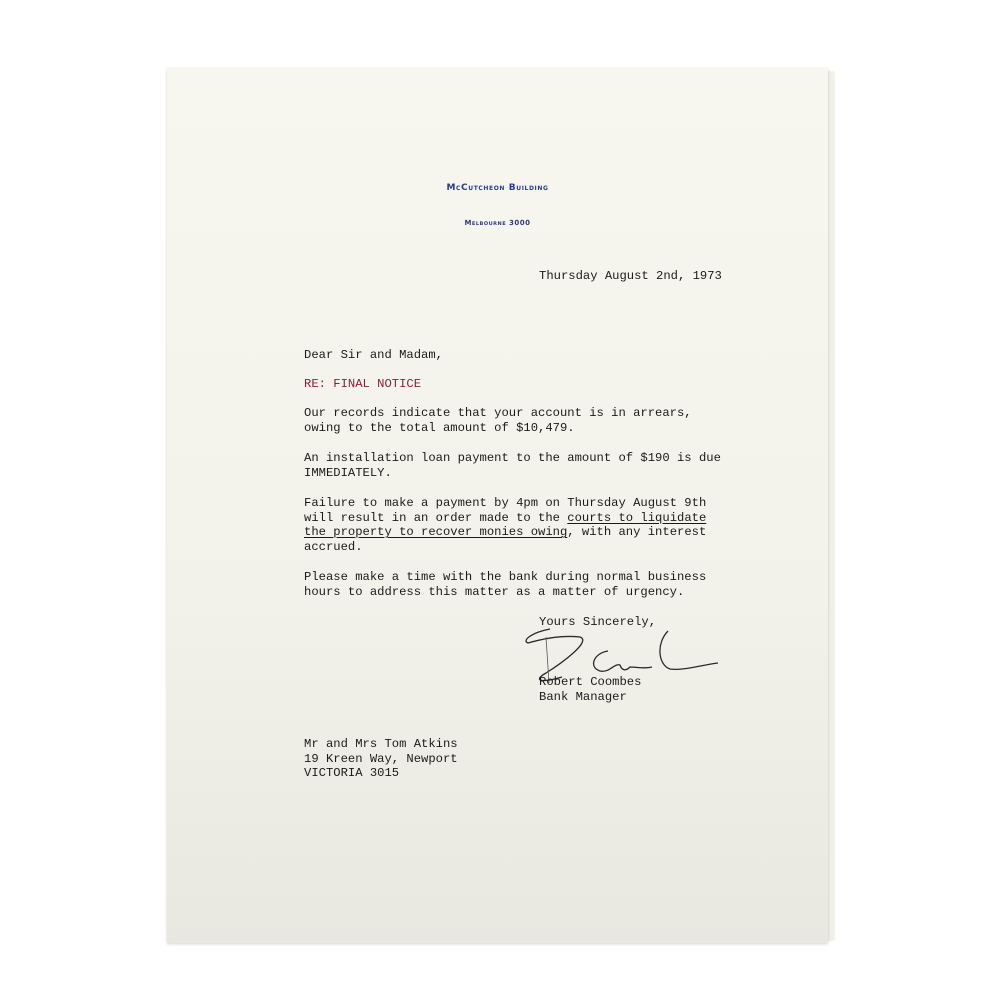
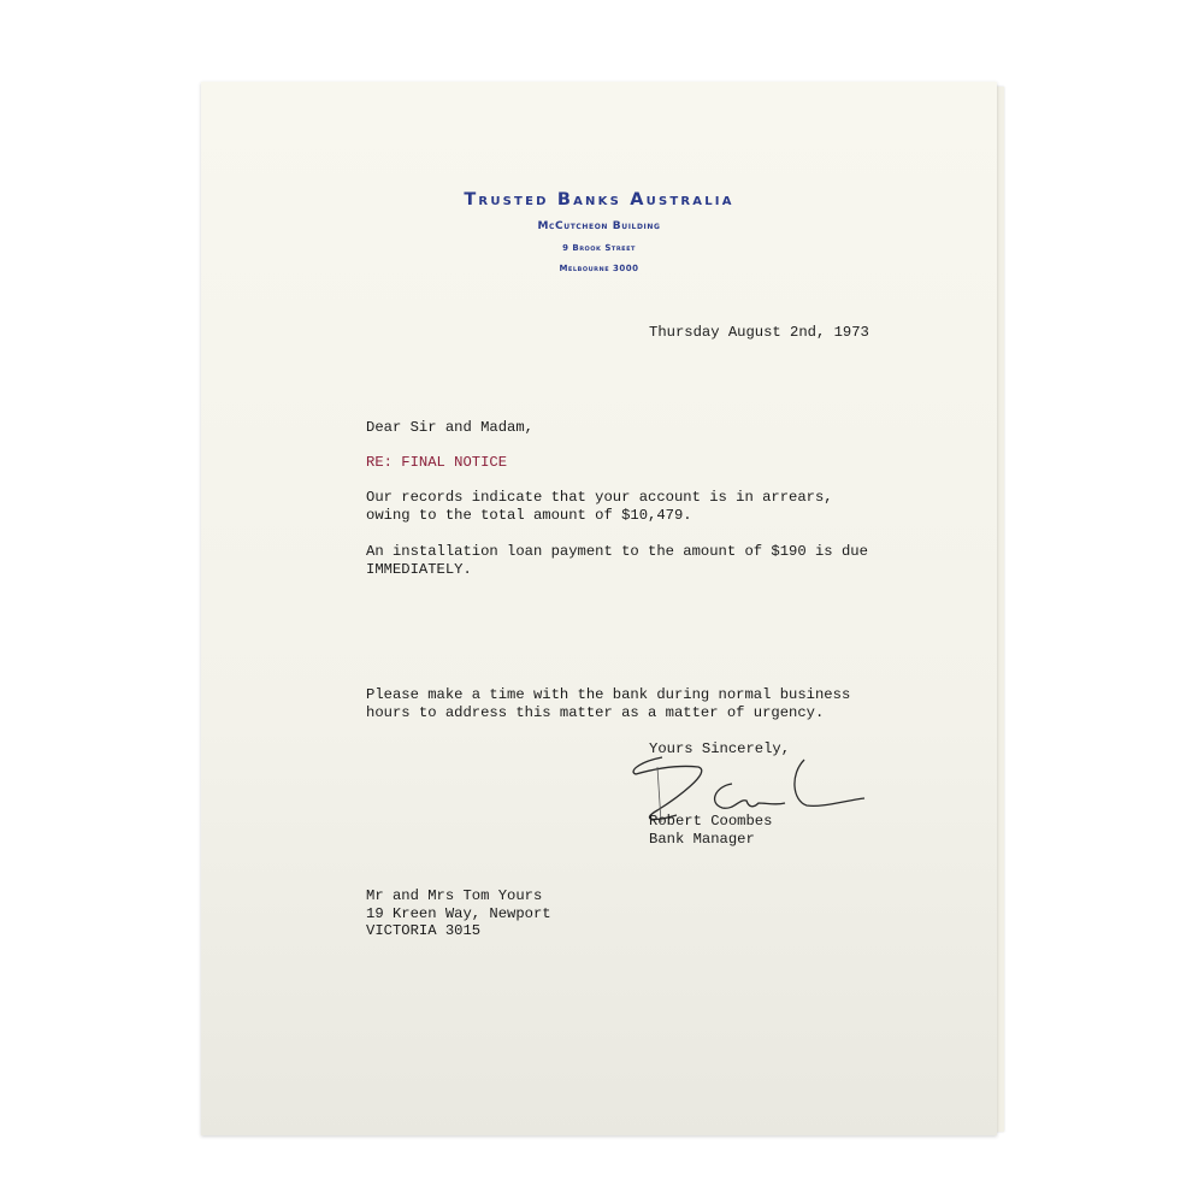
+ Trusted Banks Australia
  McCutcheon Building
+ 9 Brook Street
  Melbourne 3000
  Thursday August 2nd, 1973
  Dear Sir and Madam,
  RE: FINAL NOTICE
  Our records indicate that your account is in arrears,
  owing to the total amount of $10,479.
  An installation loan payment to the amount of $190 is due
  IMMEDIATELY.
- Failure to make a payment by 4pm on Thursday August 9th will result in an order made to the courts to liquidate the property to recover monies owing, with any interest accrued.
  Please make a time with the bank during normal business
  hours to address this matter as a matter of urgency.
  Yours Sincerely,
  Robert Coombes Bank Manager
- Mr and Mrs Tom Atkins 19 Kreen Way, Newport VICTORIA 3015
+ Mr and Mrs Tom Yours 19 Kreen Way, Newport VICTORIA 3015
